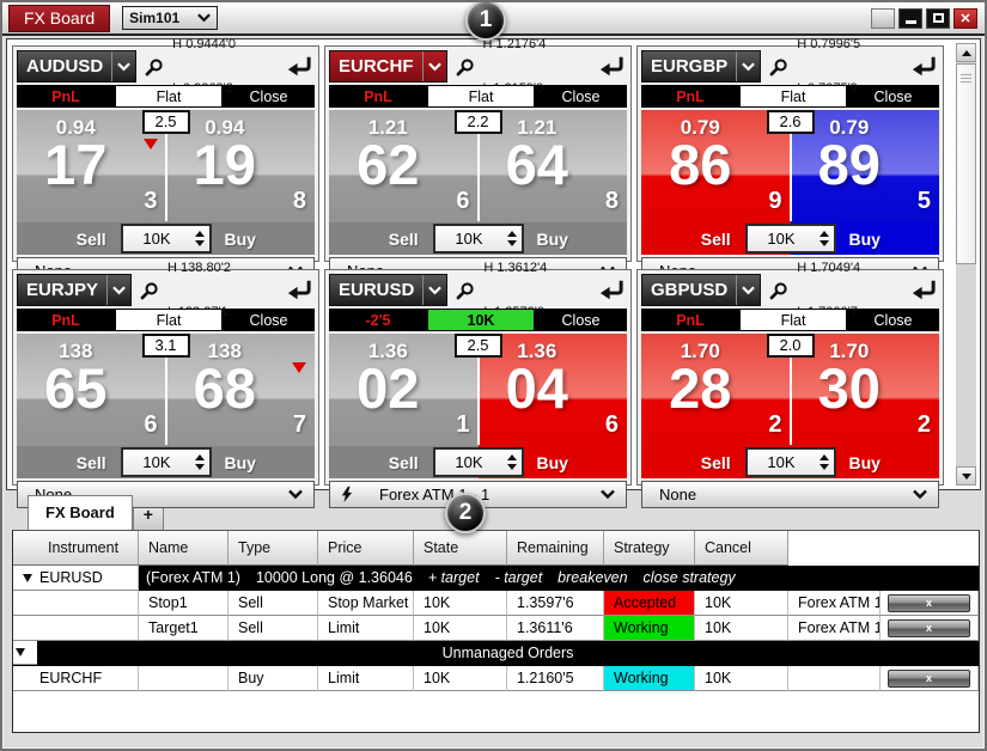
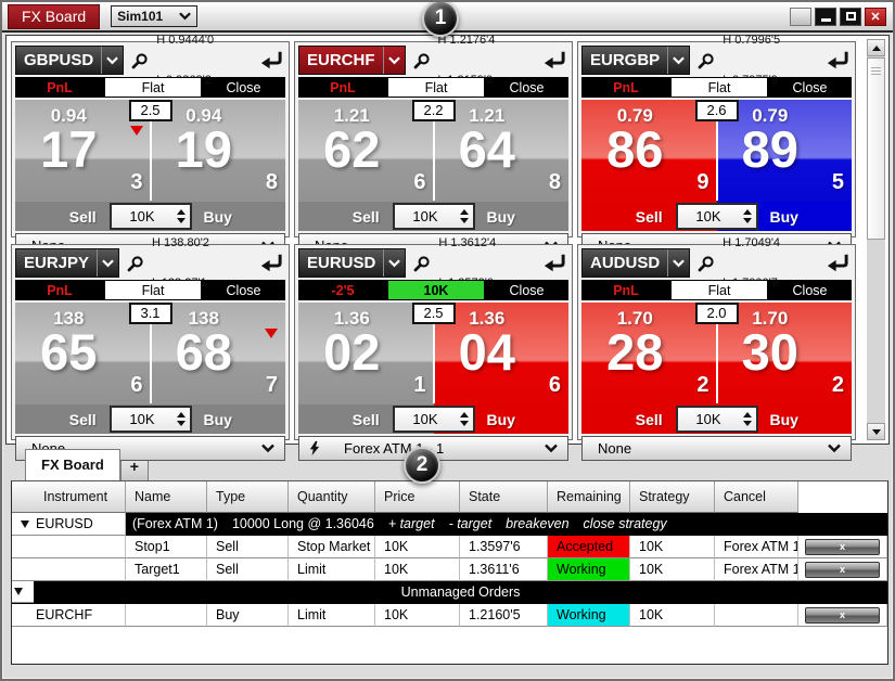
  FX Board
  Sim101
  ✕
  1
  2
- AUDUSD
+ GBPUSD
  H 0.9444'0
  PnL
  Flat
  Close
  0.94
  17
  3
  Sell
  0.94
  19
  8
  Buy
  2.5
  10K
  EURCHF
  H 1.2176'4
  PnL
  Flat
  Close
  1.21
  62
  6
  Sell
  1.21
  64
  8
  Buy
  2.2
  10K
  EURGBP
  H 0.7996'5
  PnL
  Flat
  Close
  0.79
  86
  9
  Sell
  0.79
  89
  5
  Buy
  2.6
  10K
  EURJPY
  H 138.80'2
  PnL
  Flat
  Close
  138
  65
  6
  Sell
  138
  68
  7
  Buy
  3.1
  10K
  EURUSD
  H 1.3612'4
  -2'5
  10K
  Close
  1.36
  02
  1
  Sell
  1.36
  04
  6
  Buy
  2.5
  10K
  Forex ATM 1
- GBPUSD
+ AUDUSD
  H 1.7049'4
  PnL
  Flat
  Close
  1.70
  28
  2
  Sell
  1.70
  30
  2
  Buy
  2.0
  10K
  None
  FX Board
  +
  Instrument
  Name
  Type
+ Quantity
  Price
  State
  Remaining
  Strategy
  Cancel
  EURUSD
  (Forex ATM 1)
  10000 Long @ 1.36046
  + target
  - target
  breakeven
  close strategy
  Stop1
  Sell
  Stop Market
  10K
  1.3597'6
  Accepted
  10K
  Forex ATM 1
  x
  Target1
  Sell
  Limit
  10K
  1.3611'6
  Working
  10K
  Forex ATM 1
  x
  Unmanaged Orders
  EURCHF
  Buy
  Limit
  10K
  1.2160'5
  Working
  10K
  x
